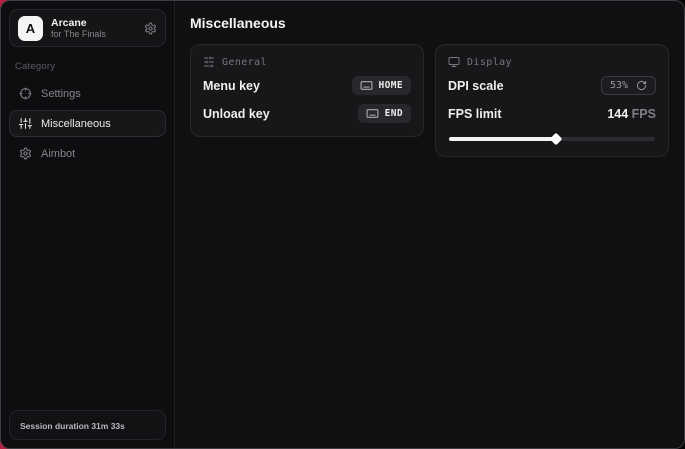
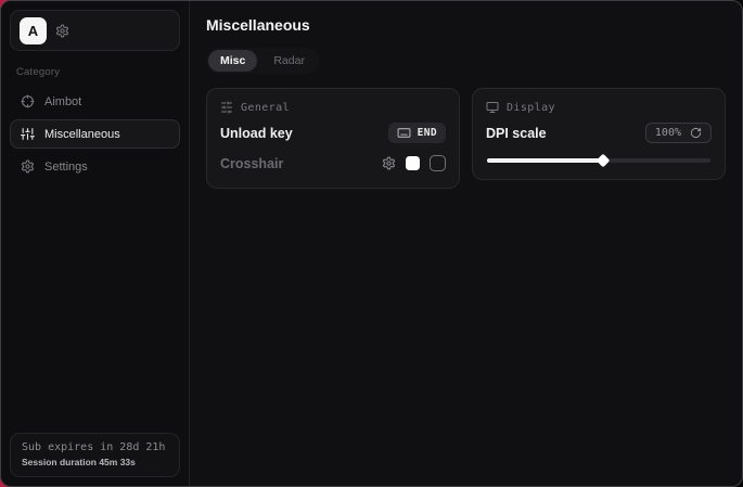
  A
- Arcane
- for The Finals
  Category
- Settings
+ Aimbot
  Miscellaneous
- Aimbot
+ Settings
+ Sub expires in 28d 21h
- Session duration 31m 33s
+ Session duration 45m 33s
  Miscellaneous
+ Misc
+ Radar
  General
- Menu key
- HOME
  Unload key
  END
+ Crosshair
  Display
  DPI scale
- 53%
+ 100%
- FPS limit
- 144 FPS
